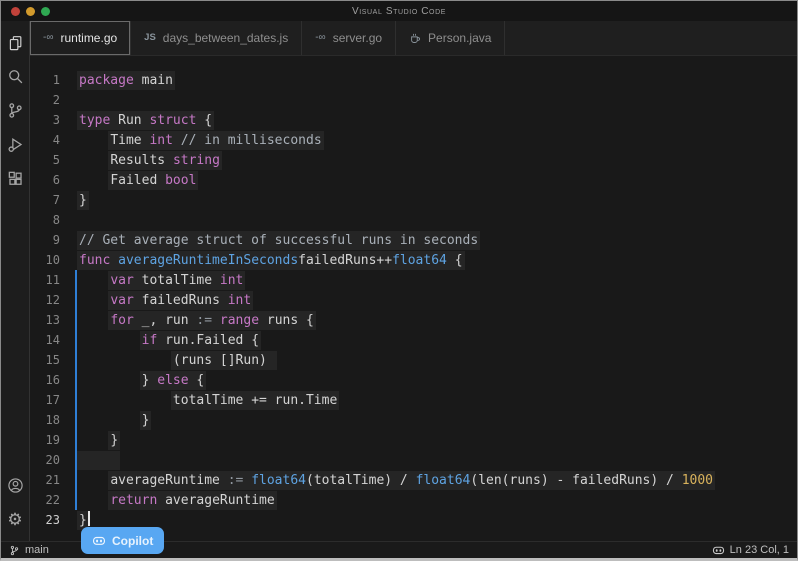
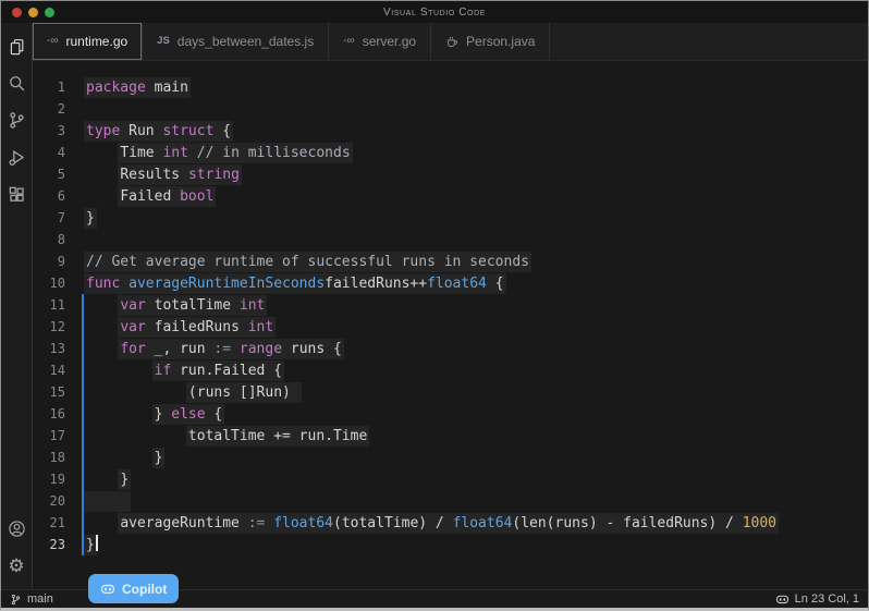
  Visual Studio Code
  ⚙
  -∞
  runtime.go
  JS
  days_between_dates.js
  -∞
  server.go
  Person.java
  1 package main
  2
  3 type Run struct {
  4 Time int // in milliseconds
  5 Results string
  6 Failed bool
  7 }
  8
- 9 // Get average struct of successful runs in seconds
+ 9 // Get average runtime of successful runs in seconds
  10 func averageRuntimeInSecondsfailedRuns++float64 {
  11 var totalTime int
  12 var failedRuns int
  13 for _, run := range runs {
  14 if run.Failed {
  15 (runs []Run)
  16 } else {
  17 totalTime += run.Time
  18 }
  19 }
  20
  21 averageRuntime := float64(totalTime) / float64(len(runs) - failedRuns) / 1000
- 22 return averageRuntime
  23 }
  Copilot
  main
  Ln 23 Col, 1
